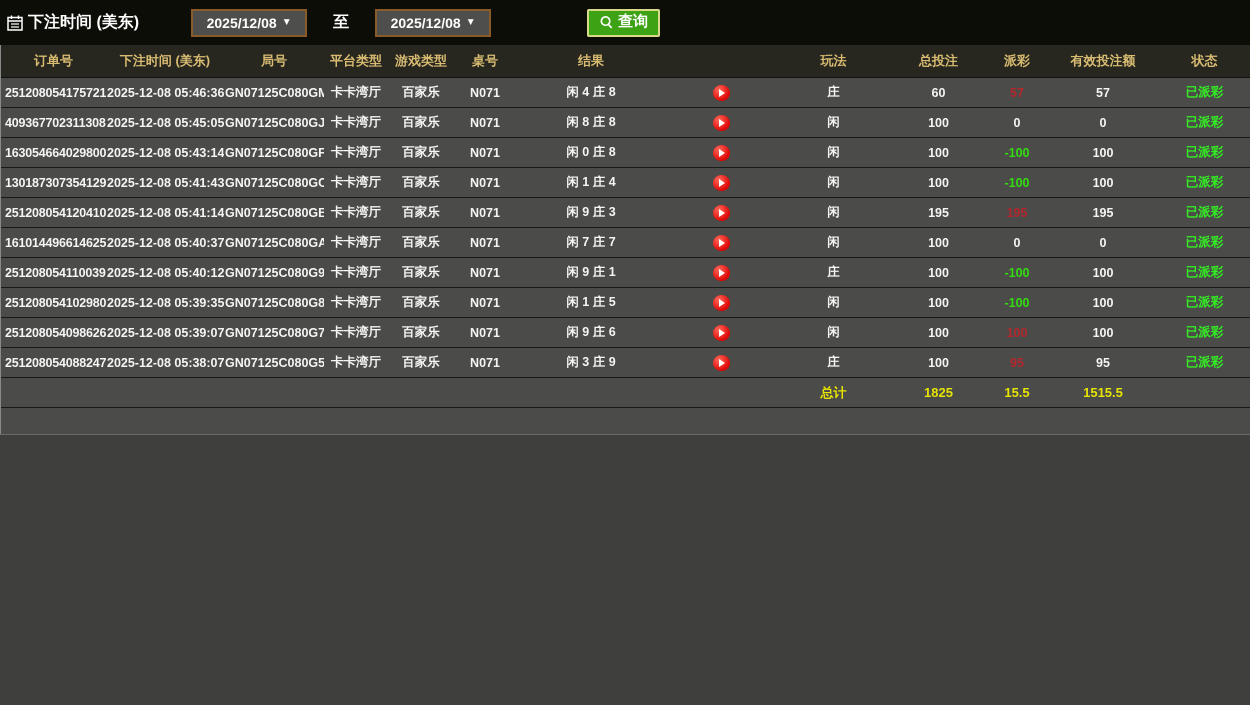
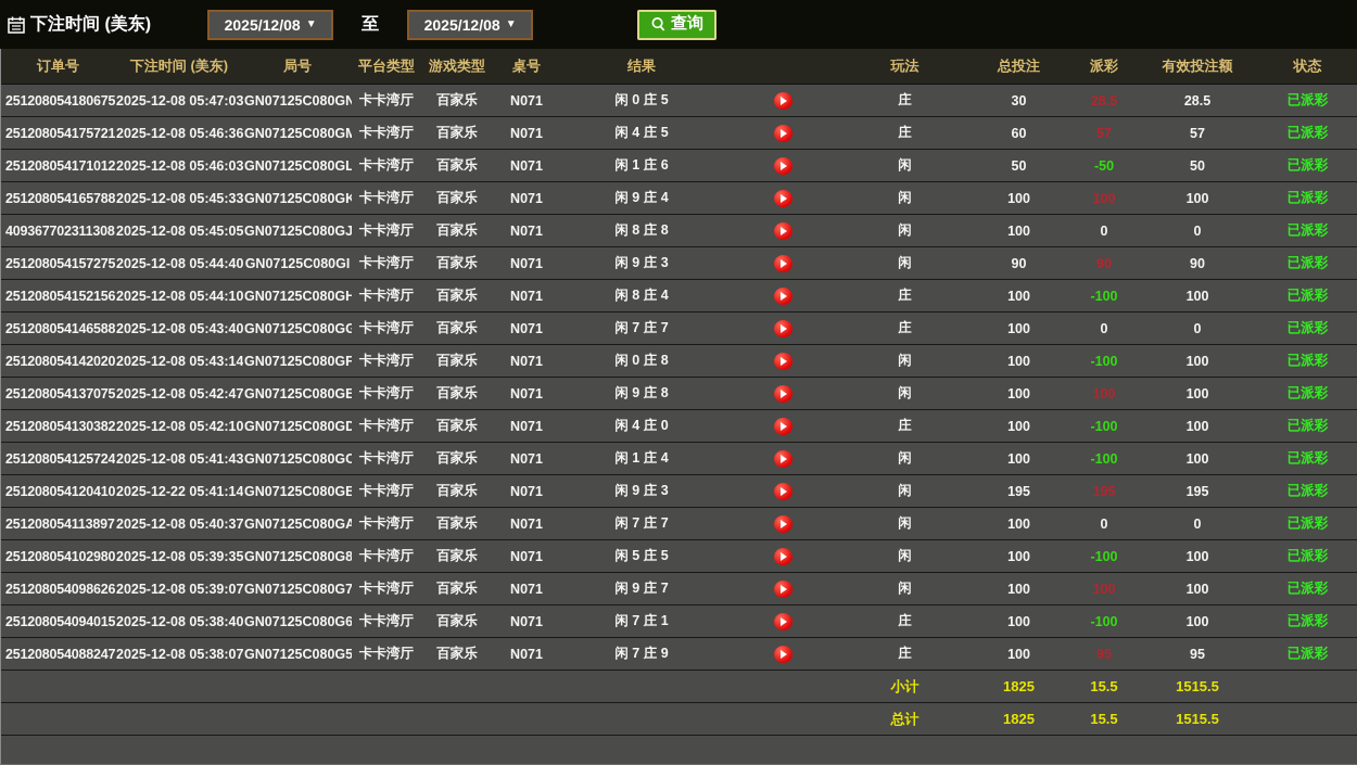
  下注时间 (美东)
  2025/12/08
  ▼
  至
  2025/12/08
  ▼
  查询
  订单号	下注时间 (美东)	局号	平台类型	游戏类型	桌号	结果		玩法	总投注	派彩	有效投注额	状态
+ 251208054180675	2025-12-08 05:47:03	GN07125C080GN	卡卡湾厅	百家乐	N071	闲 0 庄 5		庄	30	28.5	28.5	已派彩
- 251208054175721	2025-12-08 05:46:36	GN07125C080GM	卡卡湾厅	百家乐	N071	闲 4 庄 8		庄	60	57	57	已派彩
+ 251208054175721	2025-12-08 05:46:36	GN07125C080GM	卡卡湾厅	百家乐	N071	闲 4 庄 5		庄	60	57	57	已派彩
+ 251208054171012	2025-12-08 05:46:03	GN07125C080GL	卡卡湾厅	百家乐	N071	闲 1 庄 6		闲	50	-50	50	已派彩
+ 251208054165788	2025-12-08 05:45:33	GN07125C080GK	卡卡湾厅	百家乐	N071	闲 9 庄 4		闲	100	100	100	已派彩
  409367702311308	2025-12-08 05:45:05	GN07125C080GJ	卡卡湾厅	百家乐	N071	闲 8 庄 8		闲	100	0	0	已派彩
+ 251208054157275	2025-12-08 05:44:40	GN07125C080GI	卡卡湾厅	百家乐	N071	闲 9 庄 3		闲	90	90	90	已派彩
+ 251208054152156	2025-12-08 05:44:10	GN07125C080GH	卡卡湾厅	百家乐	N071	闲 8 庄 4		庄	100	-100	100	已派彩
+ 251208054146588	2025-12-08 05:43:40	GN07125C080GG	卡卡湾厅	百家乐	N071	闲 7 庄 7		庄	100	0	0	已派彩
- 163054664029800	2025-12-08 05:43:14	GN07125C080GF	卡卡湾厅	百家乐	N071	闲 0 庄 8		闲	100	-100	100	已派彩
+ 251208054142020	2025-12-08 05:43:14	GN07125C080GF	卡卡湾厅	百家乐	N071	闲 0 庄 8		闲	100	-100	100	已派彩
+ 251208054137075	2025-12-08 05:42:47	GN07125C080GE	卡卡湾厅	百家乐	N071	闲 9 庄 8		闲	100	100	100	已派彩
+ 251208054130382	2025-12-08 05:42:10	GN07125C080GD	卡卡湾厅	百家乐	N071	闲 4 庄 0		庄	100	-100	100	已派彩
- 130187307354129	2025-12-08 05:41:43	GN07125C080GC	卡卡湾厅	百家乐	N071	闲 1 庄 4		闲	100	-100	100	已派彩
+ 251208054125724	2025-12-08 05:41:43	GN07125C080GC	卡卡湾厅	百家乐	N071	闲 1 庄 4		闲	100	-100	100	已派彩
- 251208054120410	2025-12-08 05:41:14	GN07125C080GB	卡卡湾厅	百家乐	N071	闲 9 庄 3		闲	195	195	195	已派彩
+ 251208054120410	2025-12-22 05:41:14	GN07125C080GB	卡卡湾厅	百家乐	N071	闲 9 庄 3		闲	195	195	195	已派彩
- 161014496614625	2025-12-08 05:40:37	GN07125C080GA	卡卡湾厅	百家乐	N071	闲 7 庄 7		闲	100	0	0	已派彩
+ 251208054113897	2025-12-08 05:40:37	GN07125C080GA	卡卡湾厅	百家乐	N071	闲 7 庄 7		闲	100	0	0	已派彩
- 251208054110039	2025-12-08 05:40:12	GN07125C080G9	卡卡湾厅	百家乐	N071	闲 9 庄 1		庄	100	-100	100	已派彩
- 251208054102980	2025-12-08 05:39:35	GN07125C080G8	卡卡湾厅	百家乐	N071	闲 1 庄 5		闲	100	-100	100	已派彩
+ 251208054102980	2025-12-08 05:39:35	GN07125C080G8	卡卡湾厅	百家乐	N071	闲 5 庄 5		闲	100	-100	100	已派彩
- 251208054098626	2025-12-08 05:39:07	GN07125C080G7	卡卡湾厅	百家乐	N071	闲 9 庄 6		闲	100	100	100	已派彩
+ 251208054098626	2025-12-08 05:39:07	GN07125C080G7	卡卡湾厅	百家乐	N071	闲 9 庄 7		闲	100	100	100	已派彩
+ 251208054094015	2025-12-08 05:38:40	GN07125C080G6	卡卡湾厅	百家乐	N071	闲 7 庄 1		庄	100	-100	100	已派彩
- 251208054088247	2025-12-08 05:38:07	GN07125C080G5	卡卡湾厅	百家乐	N071	闲 3 庄 9		庄	100	95	95	已派彩
+ 251208054088247	2025-12-08 05:38:07	GN07125C080G5	卡卡湾厅	百家乐	N071	闲 7 庄 9		庄	100	95	95	已派彩
+ 	小计	1825	15.5	1515.5
  	总计	1825	15.5	1515.5
